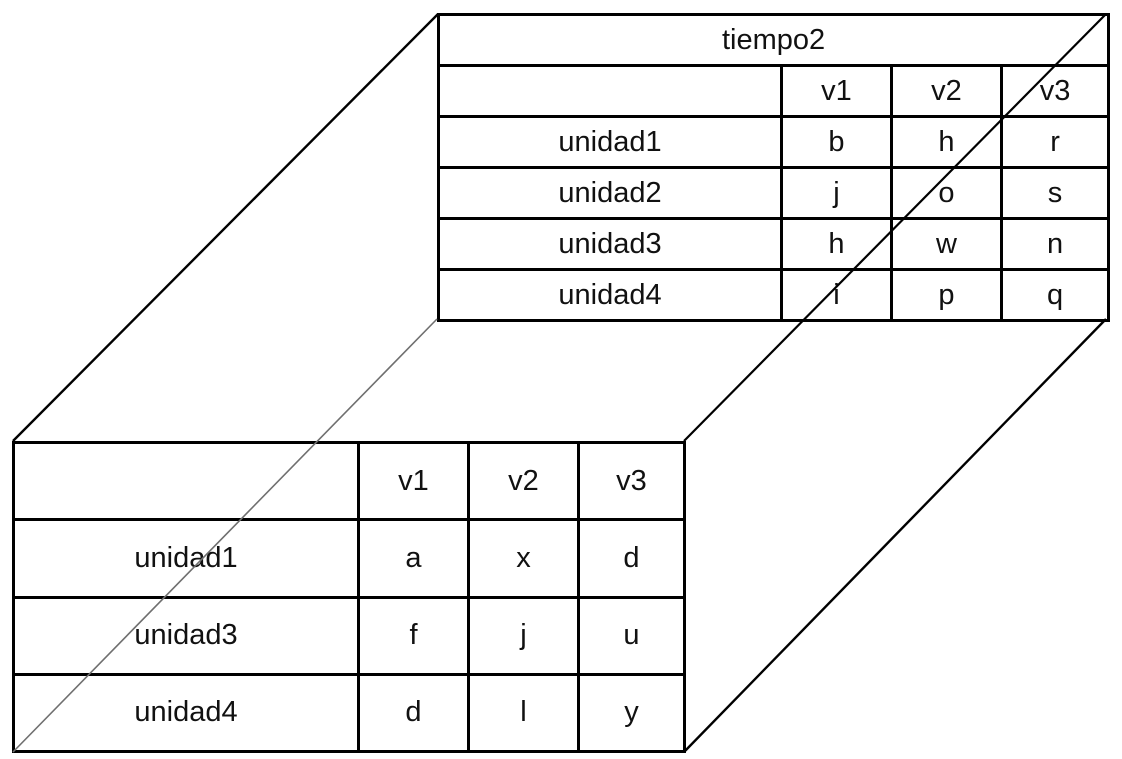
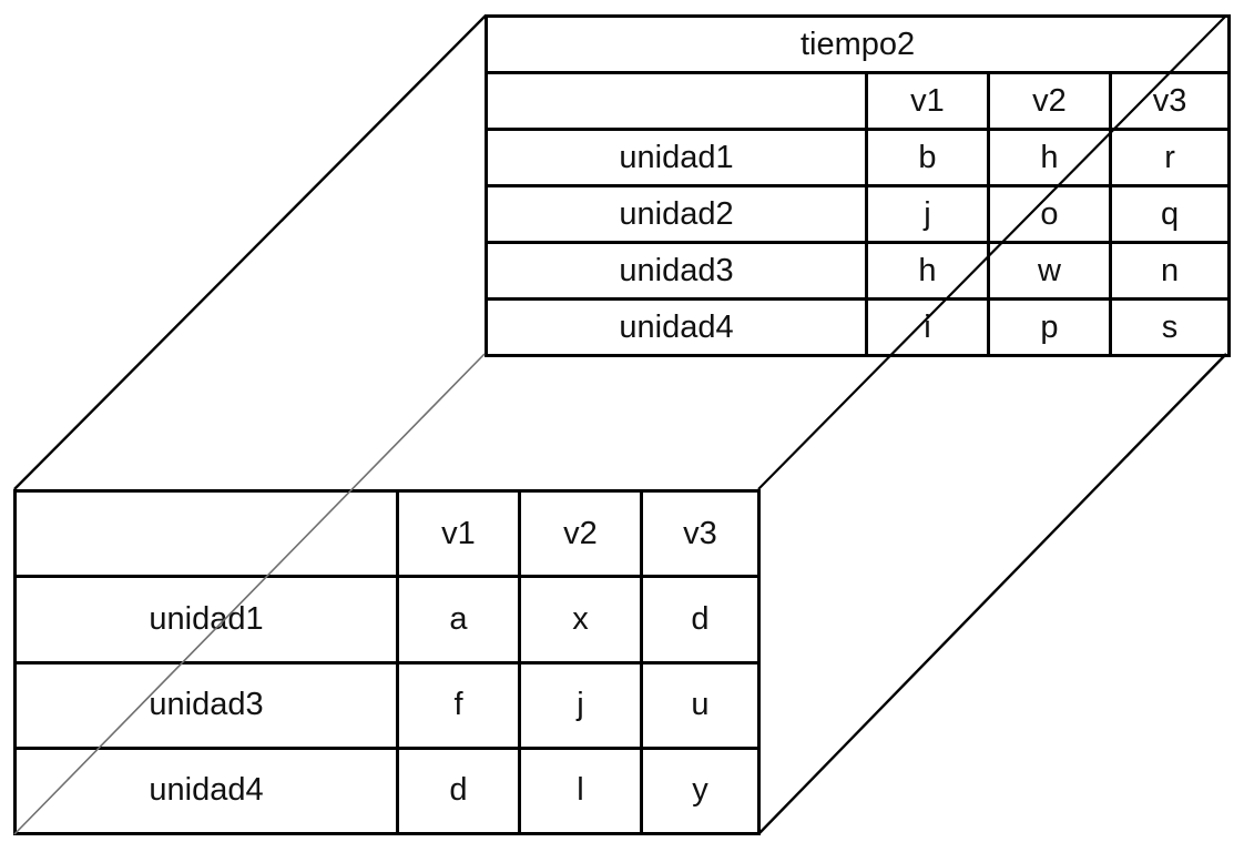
  tiempo2
  	v1	v2	v3
  unidad1	b	h	r
- unidad2	j	o	s
+ unidad2	j	o	q
  unidad3	h	w	n
- unidad4	i	p	q
+ unidad4	i	p	s
  	v1	v2	v3
  unidad1	a	x	d
  unidad3	f	j	u
  unidad4	d	l	y
